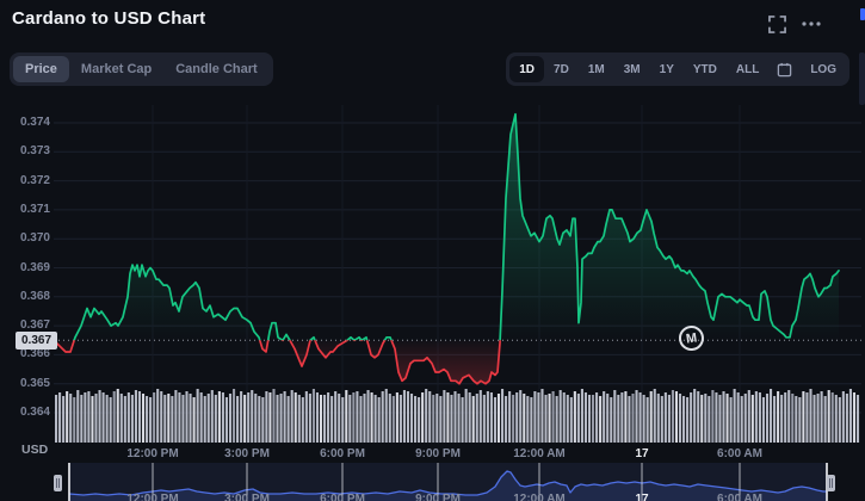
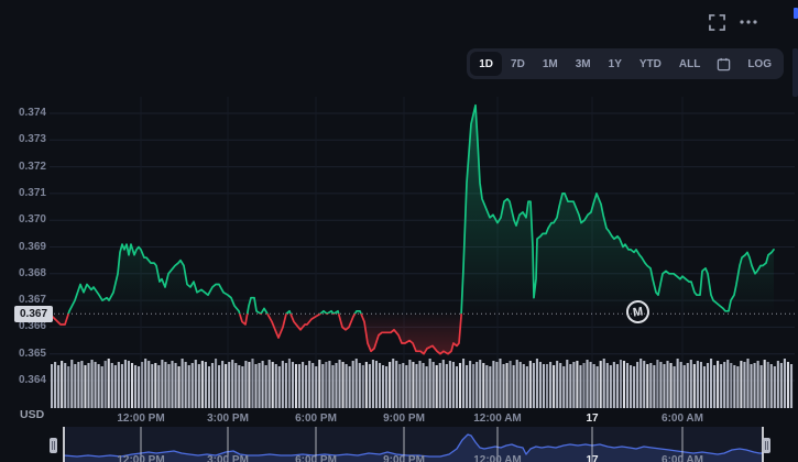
- Cardano to USD Chart
- Price
- Market Cap
- Candle Chart
  1D
  7D
  1M
  3M
  1Y
  YTD
  ALL
  LOG
  0.374
  0.373
  0.372
  0.371
  0.370
  0.369
  0.368
  0.367
  0.366
  0.365
  0.364
  0.367
  12:00 PM
  3:00 PM
  6:00 PM
  9:00 PM
  12:00 AM
  17
  6:00 AM
  12:00 PM
  3:00 PM
  6:00 PM
  9:00 PM
  12:00 AM
  17
  6:00 AM
  USD
